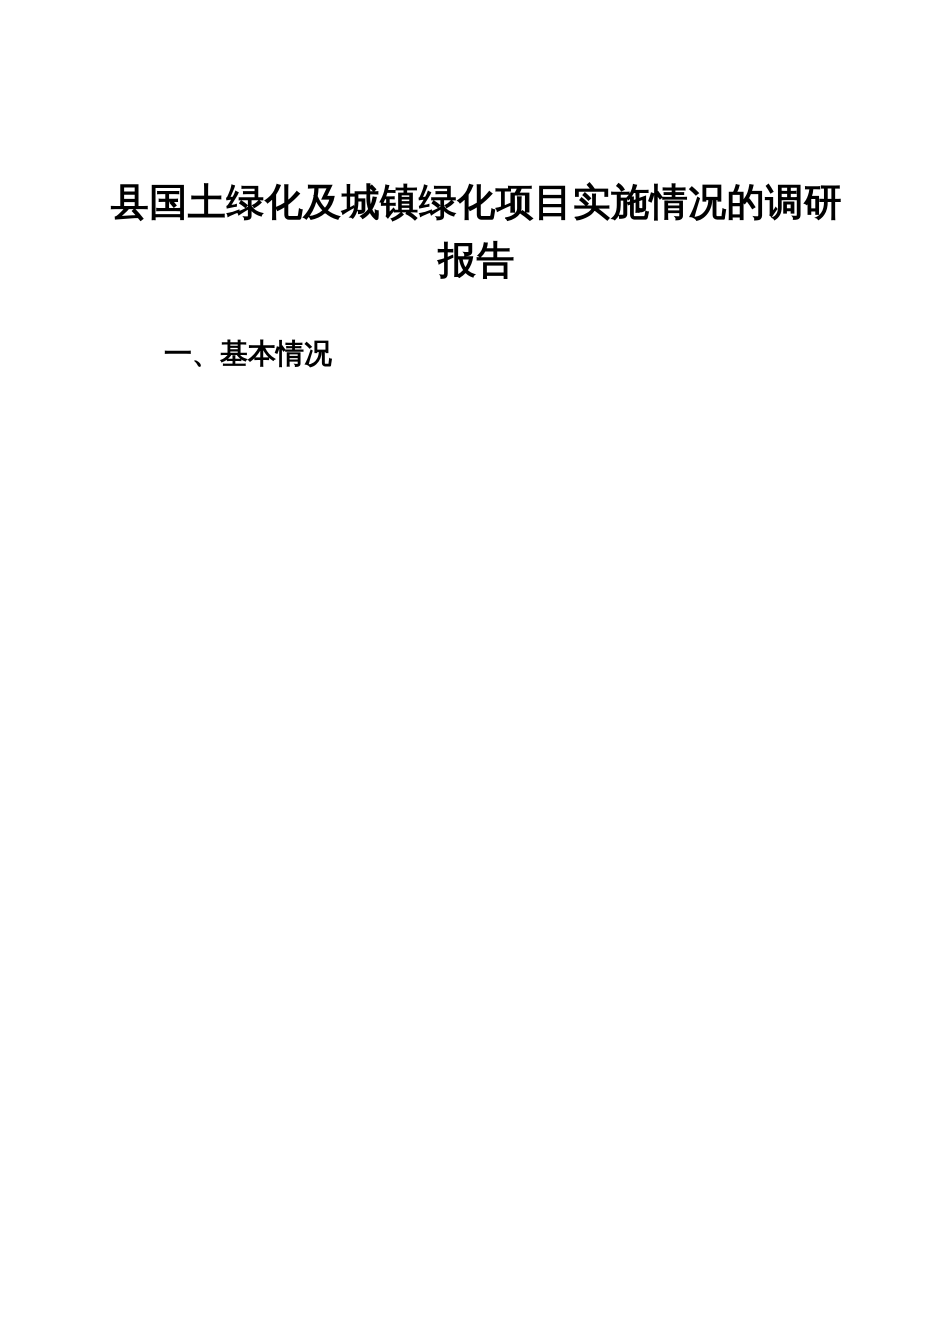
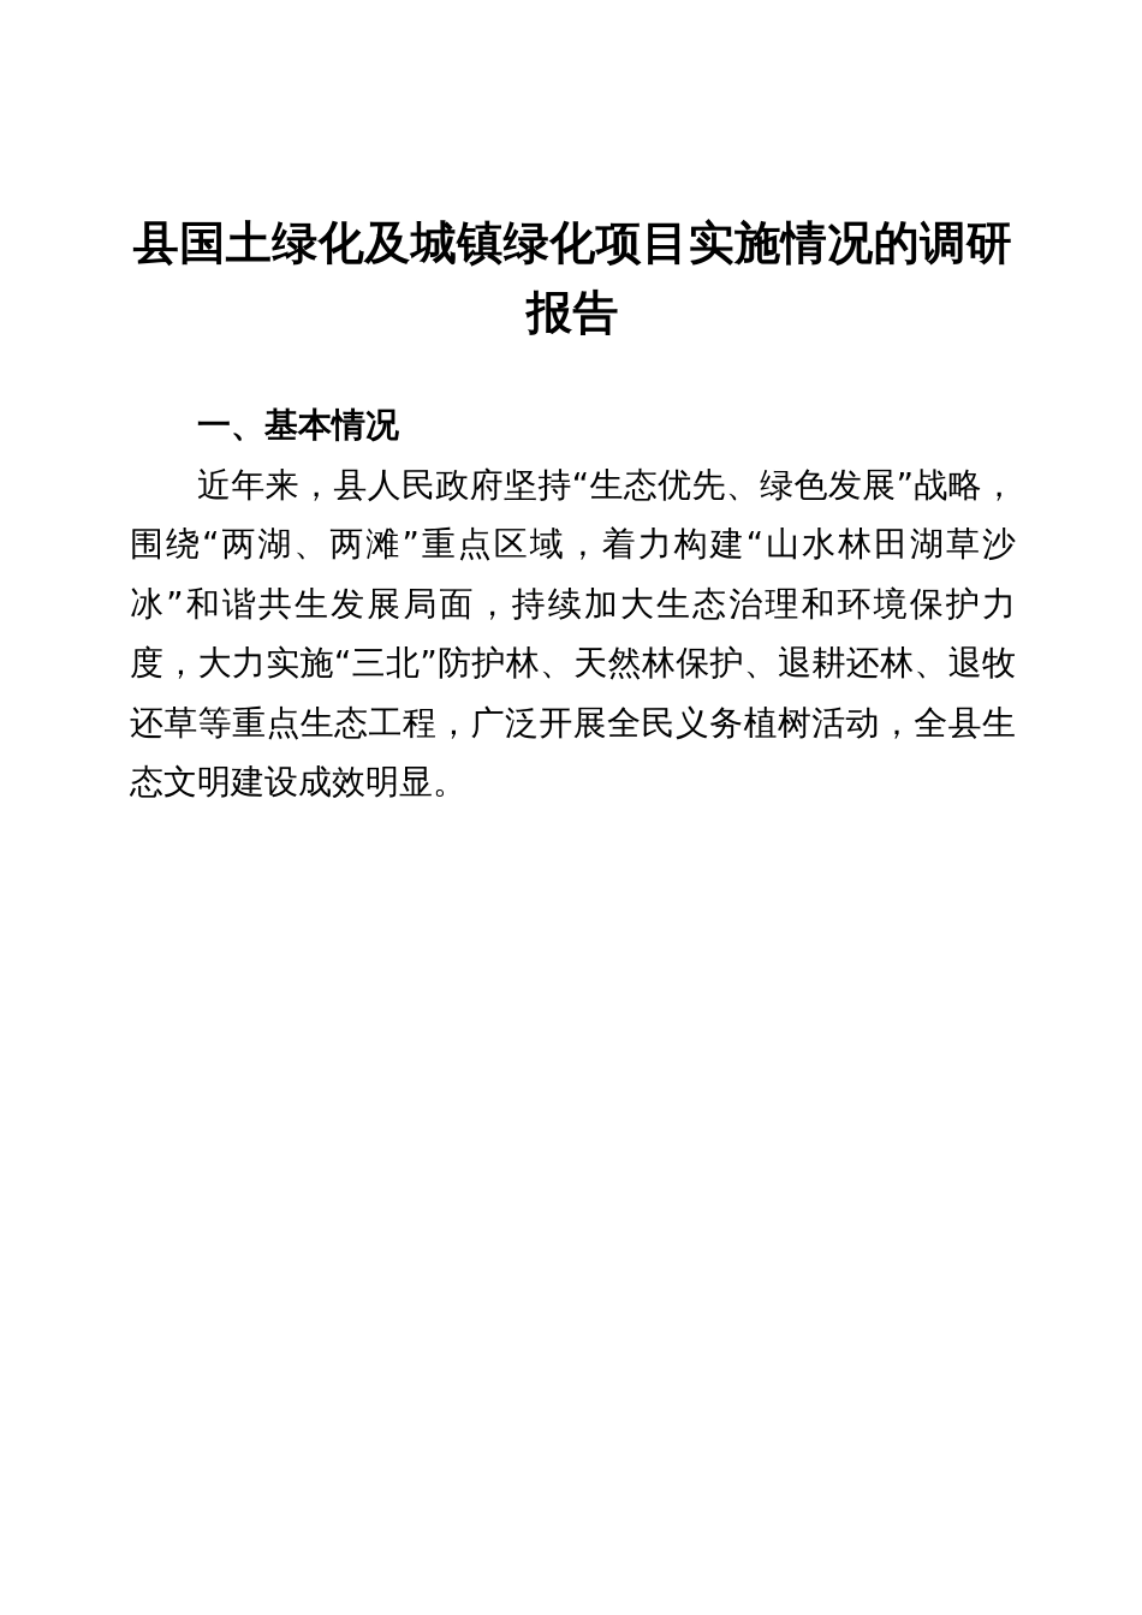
  县国土绿化及城镇绿化项目实施情况的调研报告
  一、基本情况
+ 近年来，县人民政府坚持“生态优先、绿色发展”战略，围绕“两湖、两滩”重点区域，着力构建“山水林田湖草沙冰”和谐共生发展局面，持续加大生态治理和环境保护力度，大力实施“三北”防护林、天然林保护、退耕还林、退牧还草等重点生态工程，广泛开展全民义务植树活动，全县生态文明建设成效明显。
